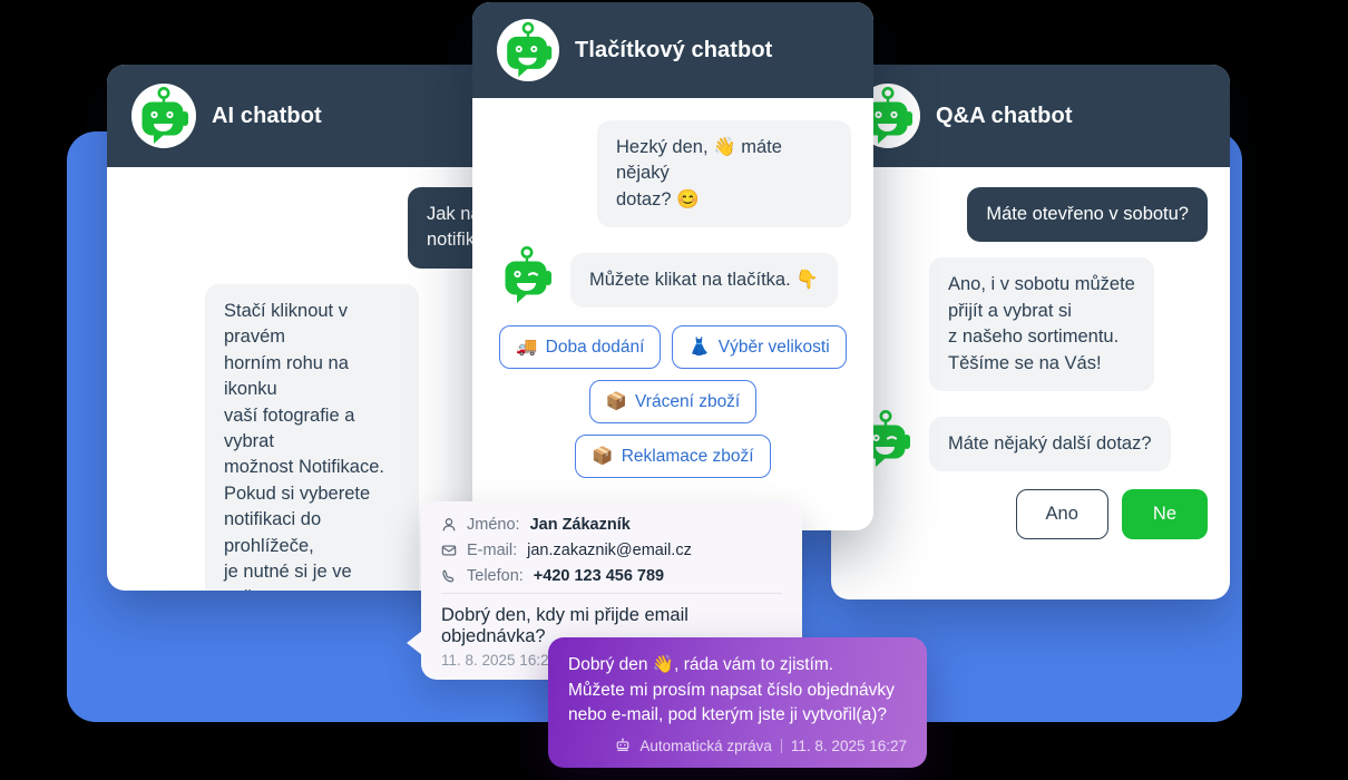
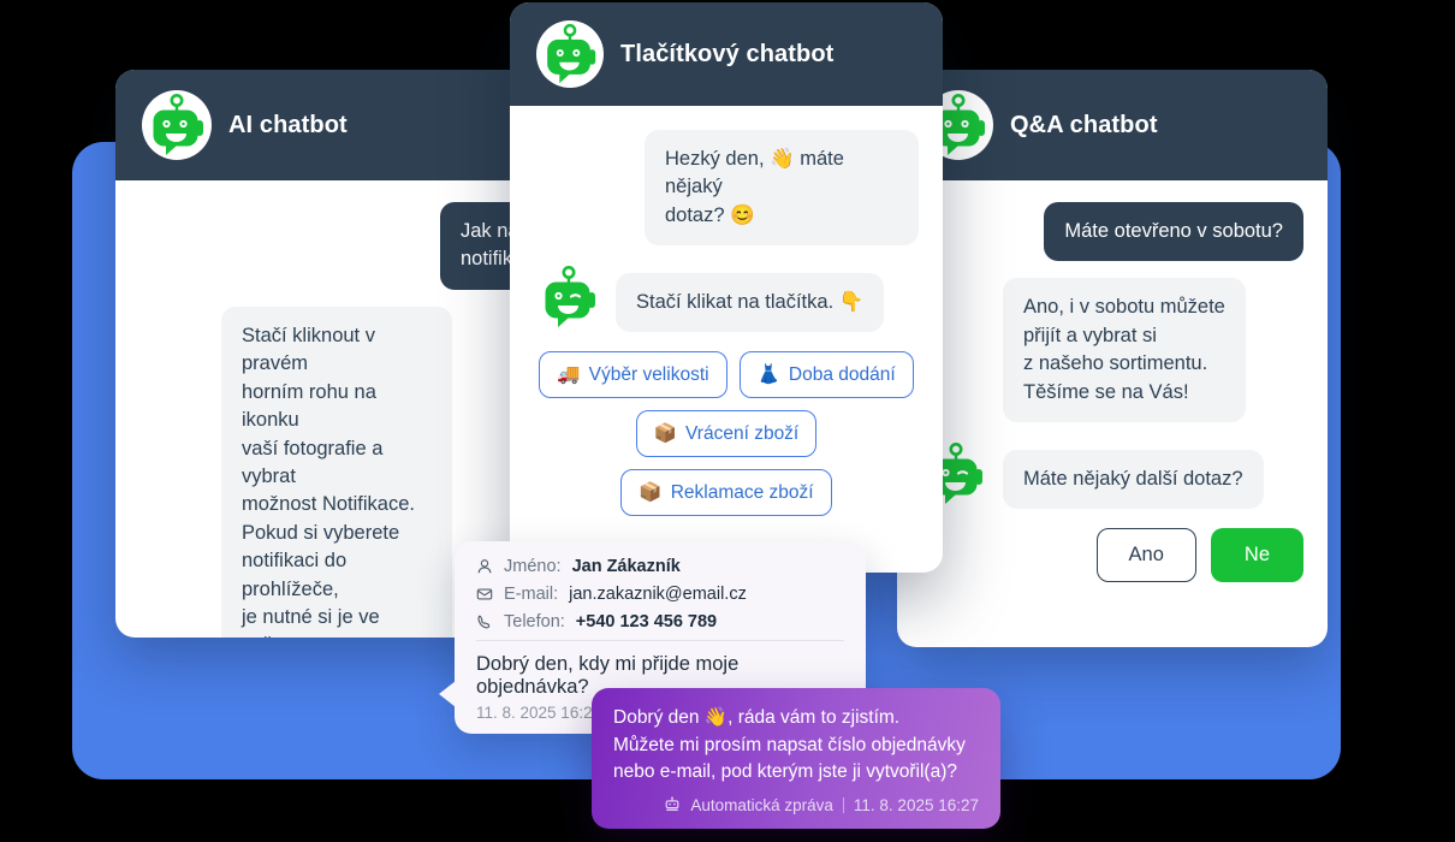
  AI chatbot
  Stačí kliknout v pravém
  horním rohu na ikonku
  vaší fotografie a vybrat
  možnost Notifikace.
  Pokud si vyberete
  notifikaci do prohlížeče,
  je nutné si je ve
  Q&A chatbot
  Máte otevřeno v sobotu?
  Ano, i v sobotu můžete
  přijít a vybrat si
  z našeho sortimentu.
  Těšíme se na Vás!
  Máte nějaký další dotaz?
  Ano
  Ne
  Tlačítkový chatbot
  Hezký den, 👋 máte nějaký
  dotaz? 😊
- Můžete klikat na tlačítka. 👇
+ Stačí klikat na tlačítka. 👇
  🚚
- Doba dodání
+ Výběr velikosti
  👗
- Výběr velikosti
+ Doba dodání
  📦
  Vrácení zboží
  📦
  Reklamace zboží
  Jméno:
  Jan Zákazník
  E-mail:
  jan.zakaznik@email.cz
  Telefon:
- +420 123 456 789
+ +540 123 456 789
- Dobrý den, kdy mi přijde email objednávka?
+ Dobrý den, kdy mi přijde moje objednávka?
  11. 8. 2025 16:2
  Dobrý den 👋, ráda vám to zjistím.
  Můžete mi prosím napsat číslo objednávky
  nebo e-mail, pod kterým jste ji vytvořil(a)?
  Automatická zpráva
  11. 8. 2025 16:27
